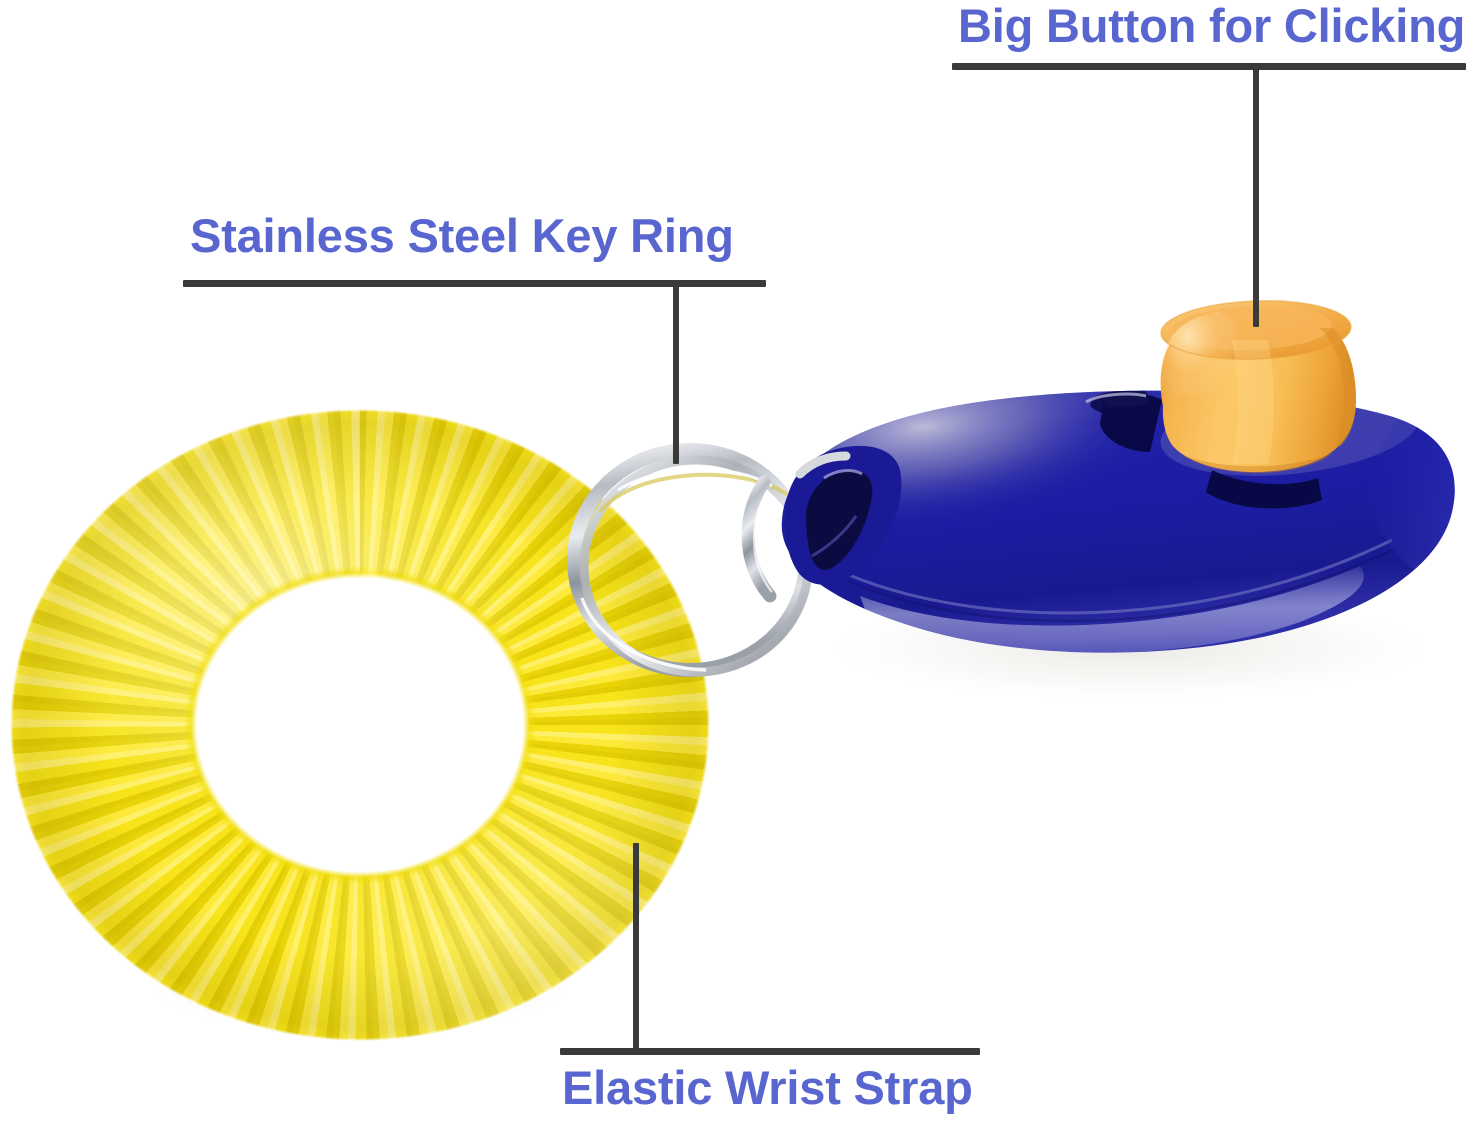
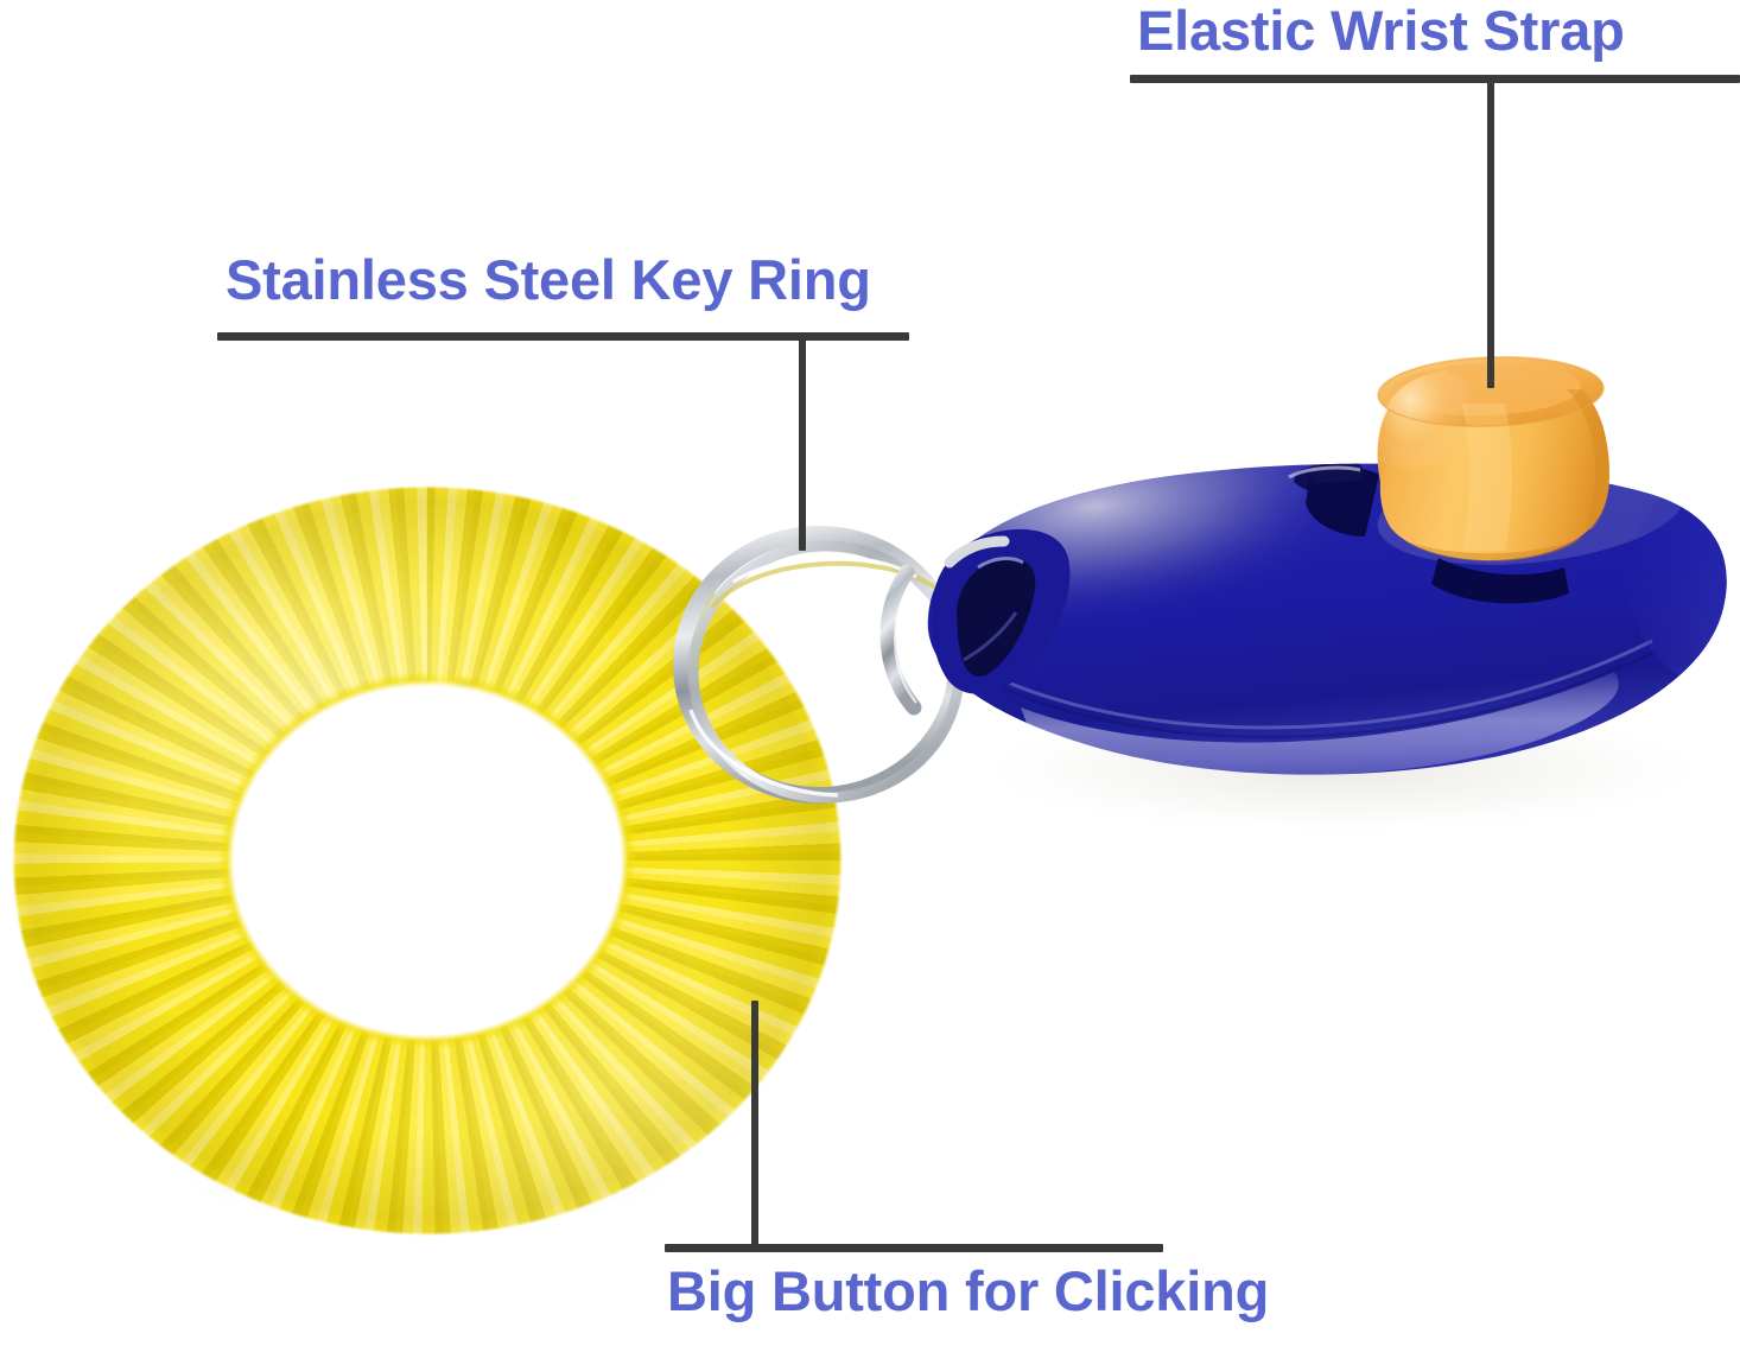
- Big Button for Clicking
+ Elastic Wrist Strap
  Stainless Steel Key Ring
- Elastic Wrist Strap
+ Big Button for Clicking
